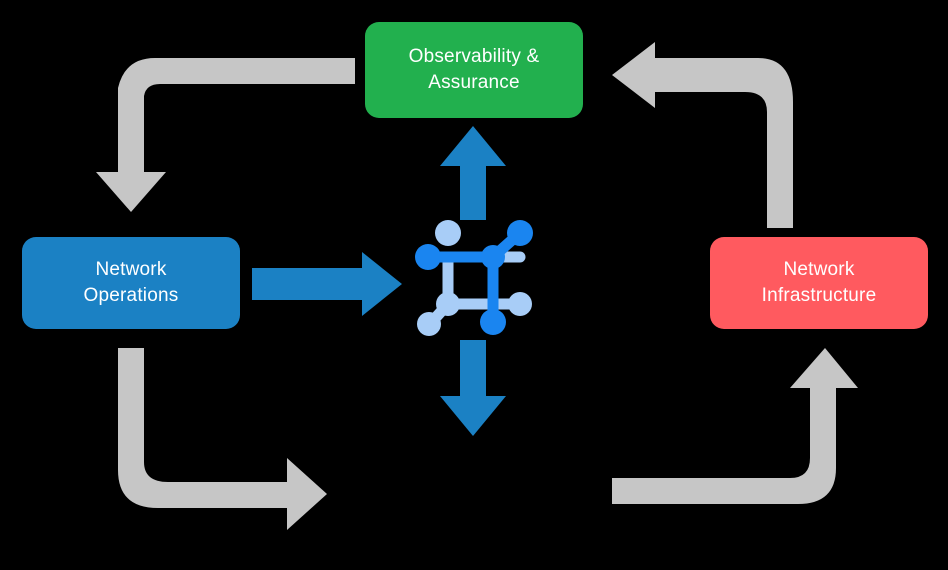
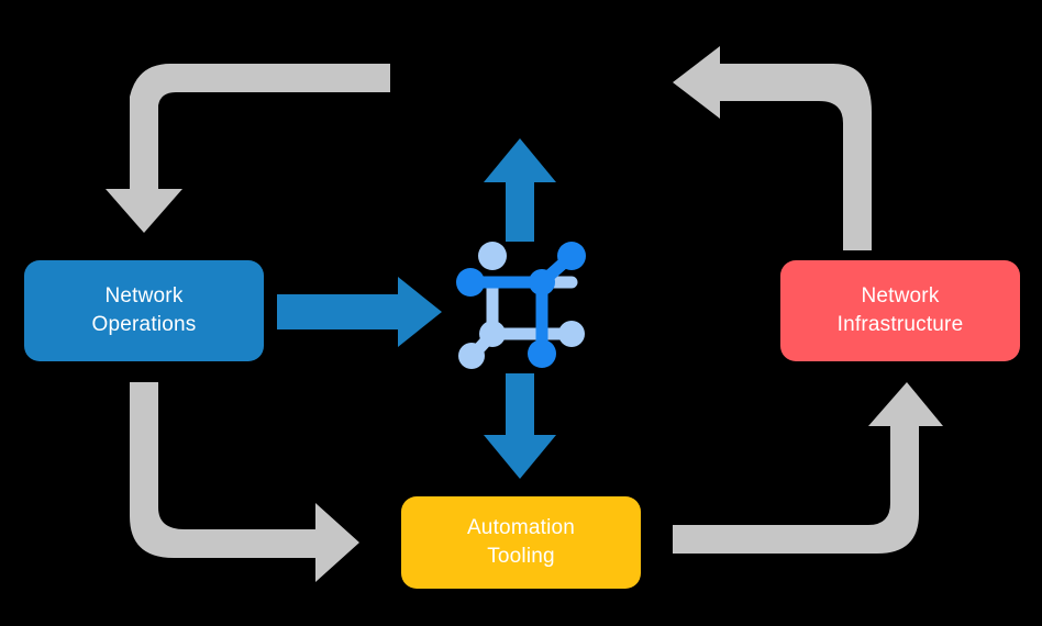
- Observability &
- Assurance
  Network
  Operations
  Network
  Infrastructure
+ Automation
+ Tooling
